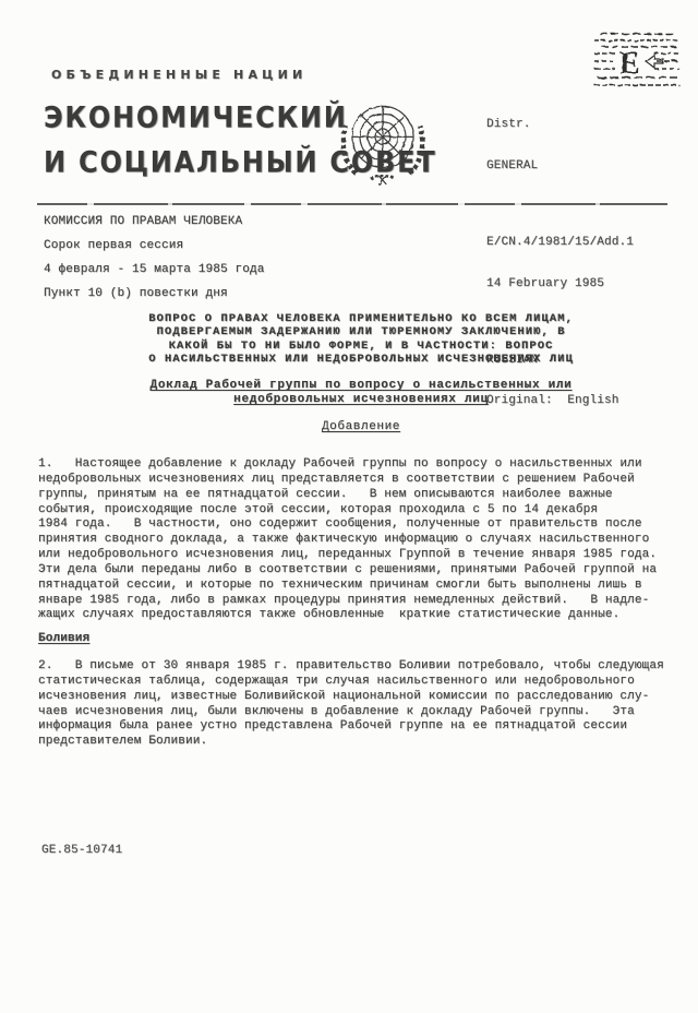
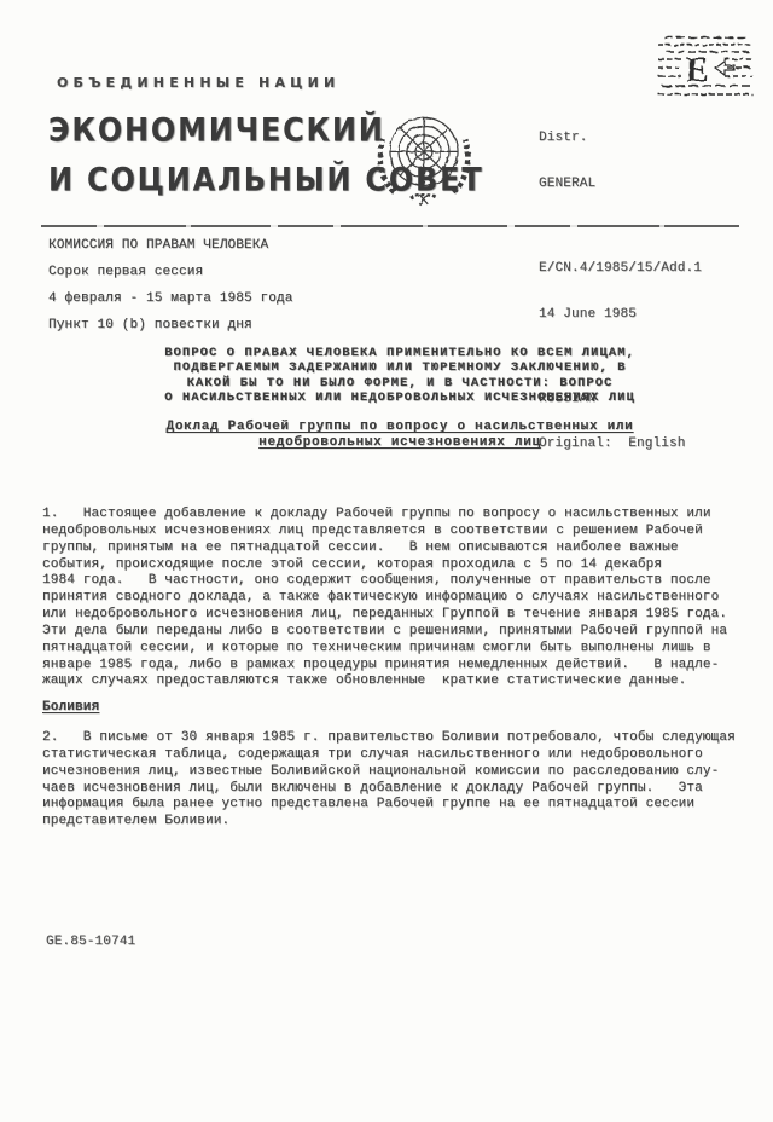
  ОБЪЕДИНЕННЫЕ НАЦИИ
  ЭКОНОМИЧЕСКИЙ
  И СОЦИАЛЬНЫЙ СОВЕТ
  E
  Distr.
  GENERAL
- E/CN.4/1981/15/Add.1
+ E/CN.4/1985/15/Add.1
- 14 February 1985
+ 14 June 1985
  RUSSIAN
  Original: English
  КОМИССИЯ ПО ПРАВАМ ЧЕЛОВЕКА
  Сорок первая сессия
  4 февраля - 15 марта 1985 года
  Пункт 10 (b) повестки дня
  ВОПРОС О ПРАВАХ ЧЕЛОВЕКА ПРИМЕНИТЕЛЬНО КО ВСЕМ ЛИЦАМ,
  ПОДВЕРГАЕМЫМ ЗАДЕРЖАНИЮ ИЛИ ТЮРЕМНОМУ ЗАКЛЮЧЕНИЮ, В
  КАКОЙ БЫ ТО НИ БЫЛО ФОРМЕ, И В ЧАСТНОСТИ: ВОПРОС
  О НАСИЛЬСТВЕННЫХ ИЛИ НЕДОБРОВОЛЬНЫХ ИСЧЕЗНОВЕНИЯХ ЛИЦ
  Доклад Рабочей группы по вопросу о насильственных или
  недобровольных исчезновениях лиц
- Добавление
  1. Настоящее добавление к докладу Рабочей группы по вопросу о насильственных или
  недобровольных исчезновениях лиц представляется в соответствии с решением Рабочей
  группы, принятым на ее пятнадцатой сессии. В нем описываются наиболее важные
  события, происходящие после этой сессии, которая проходила с 5 по 14 декабря
  1984 года. В частности, оно содержит сообщения, полученные от правительств после
  принятия сводного доклада, а также фактическую информацию о случаях насильственного
  или недобровольного исчезновения лиц, переданных Группой в течение января 1985 года.
  Эти дела были переданы либо в соответствии с решениями, принятыми Рабочей группой на
  пятнадцатой сессии, и которые по техническим причинам смогли быть выполнены лишь в
  январе 1985 года, либо в рамках процедуры принятия немедленных действий. В надле-
  жащих случаях предоставляются также обновленные краткие статистические данные.
  Боливия
  2. В письме от 30 января 1985 г. правительство Боливии потребовало, чтобы следующая
  статистическая таблица, содержащая три случая насильственного или недобровольного
  исчезновения лиц, известные Боливийской национальной комиссии по расследованию слу-
  чаев исчезновения лиц, были включены в добавление к докладу Рабочей группы. Эта
  информация была ранее устно представлена Рабочей группе на ее пятнадцатой сессии
  представителем Боливии.
  GE.85-10741
